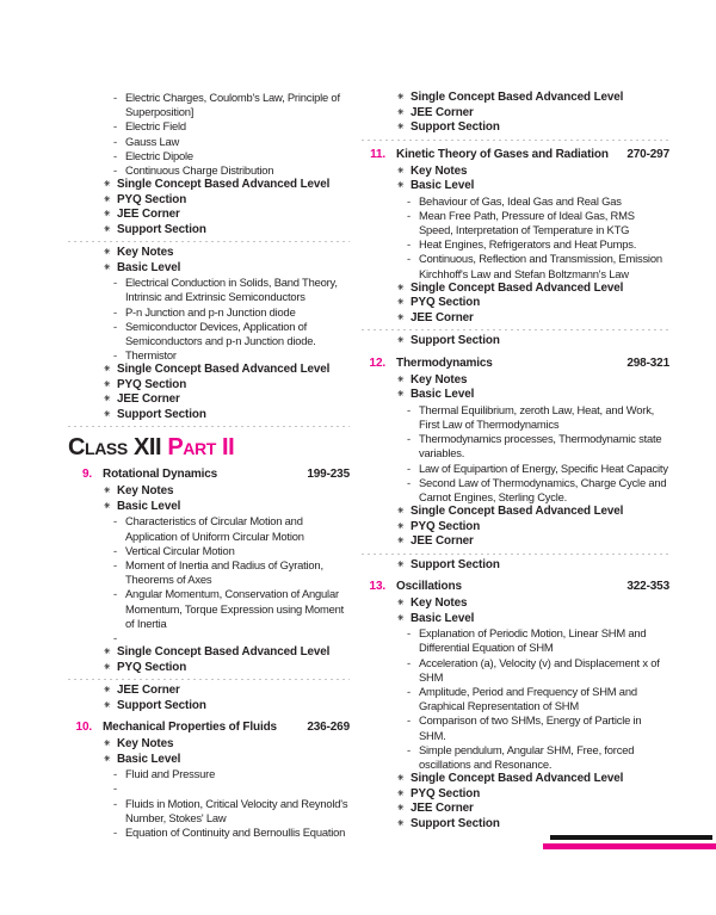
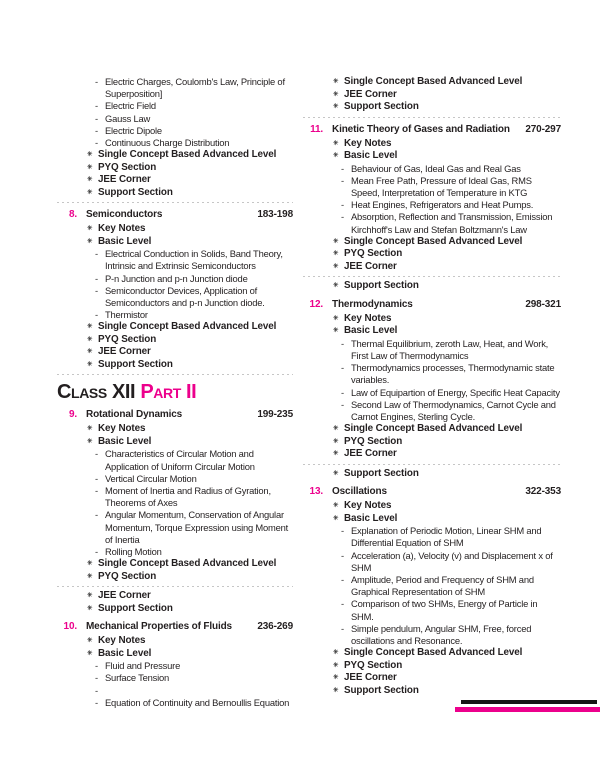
  -
  Electric Charges, Coulomb's Law, Principle of Superposition]
  -
  Electric Field
  -
  Gauss Law
  -
  Electric Dipole
  -
  Continuous Charge Distribution
  Single Concept Based Advanced Level
  PYQ Section
  JEE Corner
  Support Section
+ 8.
+ Semiconductors
+ 183-198
  Key Notes
  Basic Level
  -
  Electrical Conduction in Solids, Band Theory, Intrinsic and Extrinsic Semiconductors
  -
  P-n Junction and p-n Junction diode
  -
  Semiconductor Devices, Application of Semiconductors and p-n Junction diode.
  -
  Thermistor
  Single Concept Based Advanced Level
  PYQ Section
  JEE Corner
  Support Section
  Class XII Part II
  9.
  Rotational Dynamics
  199-235
  Key Notes
  Basic Level
  -
  Characteristics of Circular Motion and Application of Uniform Circular Motion
  -
  Vertical Circular Motion
  -
  Moment of Inertia and Radius of Gyration, Theorems of Axes
  -
  Angular Momentum, Conservation of Angular Momentum, Torque Expression using Moment of Inertia
  -
+ Rolling Motion
  Single Concept Based Advanced Level
  PYQ Section
  JEE Corner
  Support Section
  10.
  Mechanical Properties of Fluids
  236-269
  Key Notes
  Basic Level
  -
  Fluid and Pressure
  -
+ Surface Tension
  -
- Fluids in Motion, Critical Velocity and Reynold's Number, Stokes' Law
  -
  Equation of Continuity and Bernoullis Equation
  Single Concept Based Advanced Level
  JEE Corner
  Support Section
  11.
  Kinetic Theory of Gases and Radiation
  270-297
  Key Notes
  Basic Level
  -
  Behaviour of Gas, Ideal Gas and Real Gas
  -
  Mean Free Path, Pressure of Ideal Gas, RMS Speed, Interpretation of Temperature in KTG
  -
  Heat Engines, Refrigerators and Heat Pumps.
  -
- Continuous, Reflection and Transmission, Emission Kirchhoff's Law and Stefan Boltzmann's Law
+ Absorption, Reflection and Transmission, Emission Kirchhoff's Law and Stefan Boltzmann's Law
  Single Concept Based Advanced Level
  PYQ Section
  JEE Corner
  Support Section
  12.
  Thermodynamics
  298-321
  Key Notes
  Basic Level
  -
  Thermal Equilibrium, zeroth Law, Heat, and Work, First Law of Thermodynamics
  -
  Thermodynamics processes, Thermodynamic state variables.
  -
  Law of Equipartion of Energy, Specific Heat Capacity
  -
- Second Law of Thermodynamics, Charge Cycle and Carnot Engines, Sterling Cycle.
+ Second Law of Thermodynamics, Carnot Cycle and Carnot Engines, Sterling Cycle.
  Single Concept Based Advanced Level
  PYQ Section
  JEE Corner
  Support Section
  13.
  Oscillations
  322-353
  Key Notes
  Basic Level
  -
  Explanation of Periodic Motion, Linear SHM and Differential Equation of SHM
  -
  Acceleration (a), Velocity (v) and Displacement x of SHM
  -
  Amplitude, Period and Frequency of SHM and Graphical Representation of SHM
  -
  Comparison of two SHMs, Energy of Particle in SHM.
  -
  Simple pendulum, Angular SHM, Free, forced oscillations and Resonance.
  Single Concept Based Advanced Level
  PYQ Section
  JEE Corner
  Support Section
